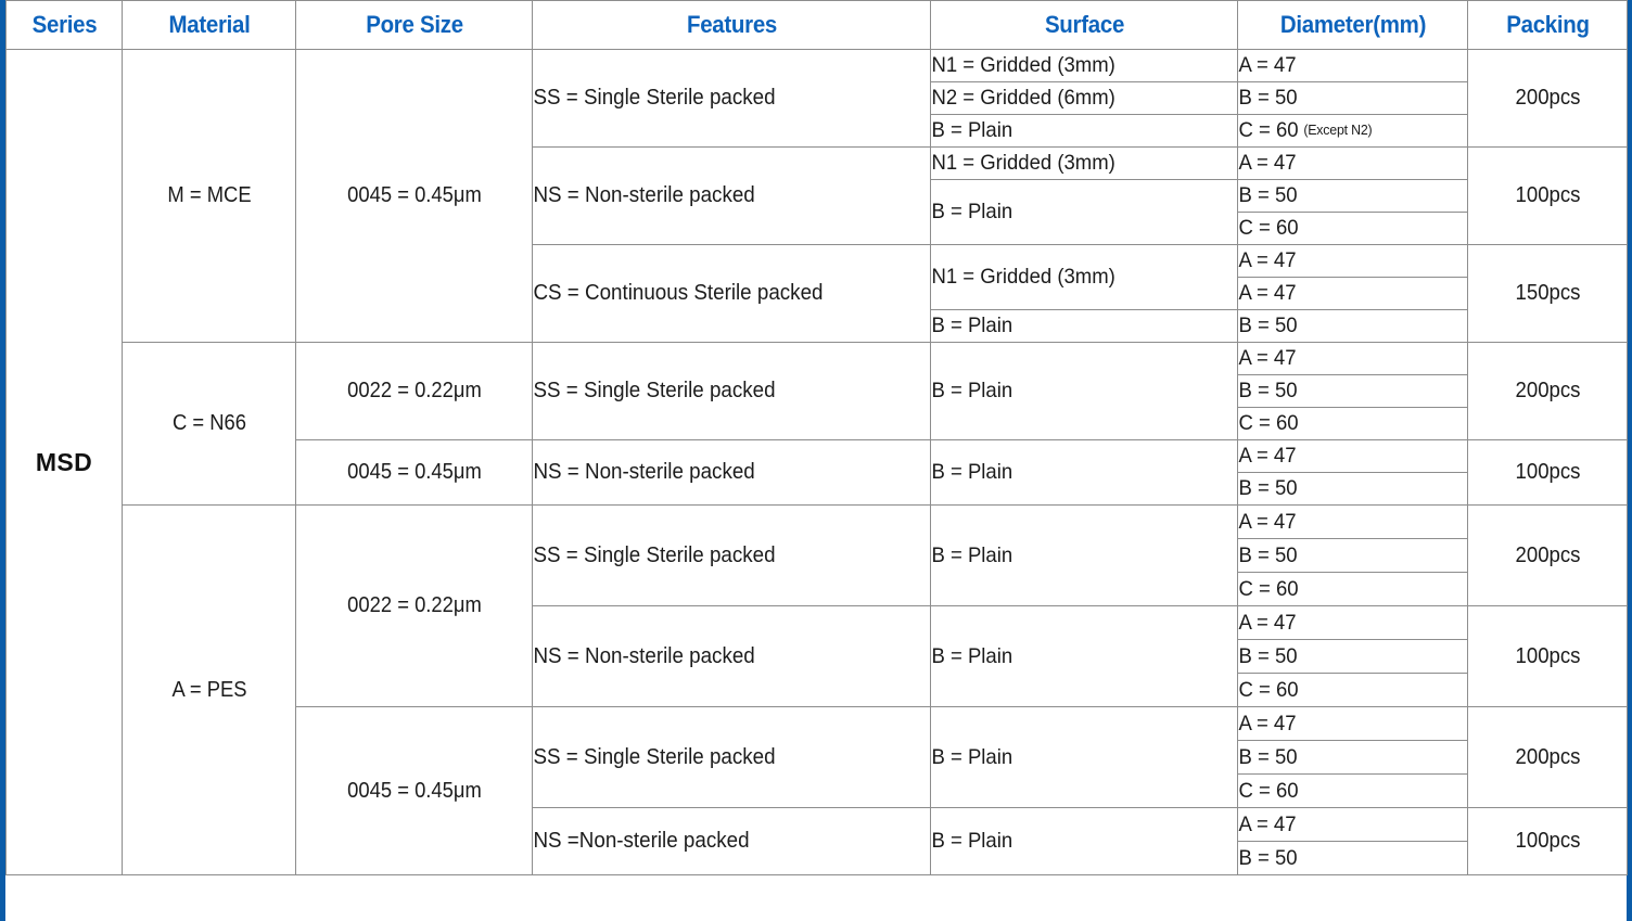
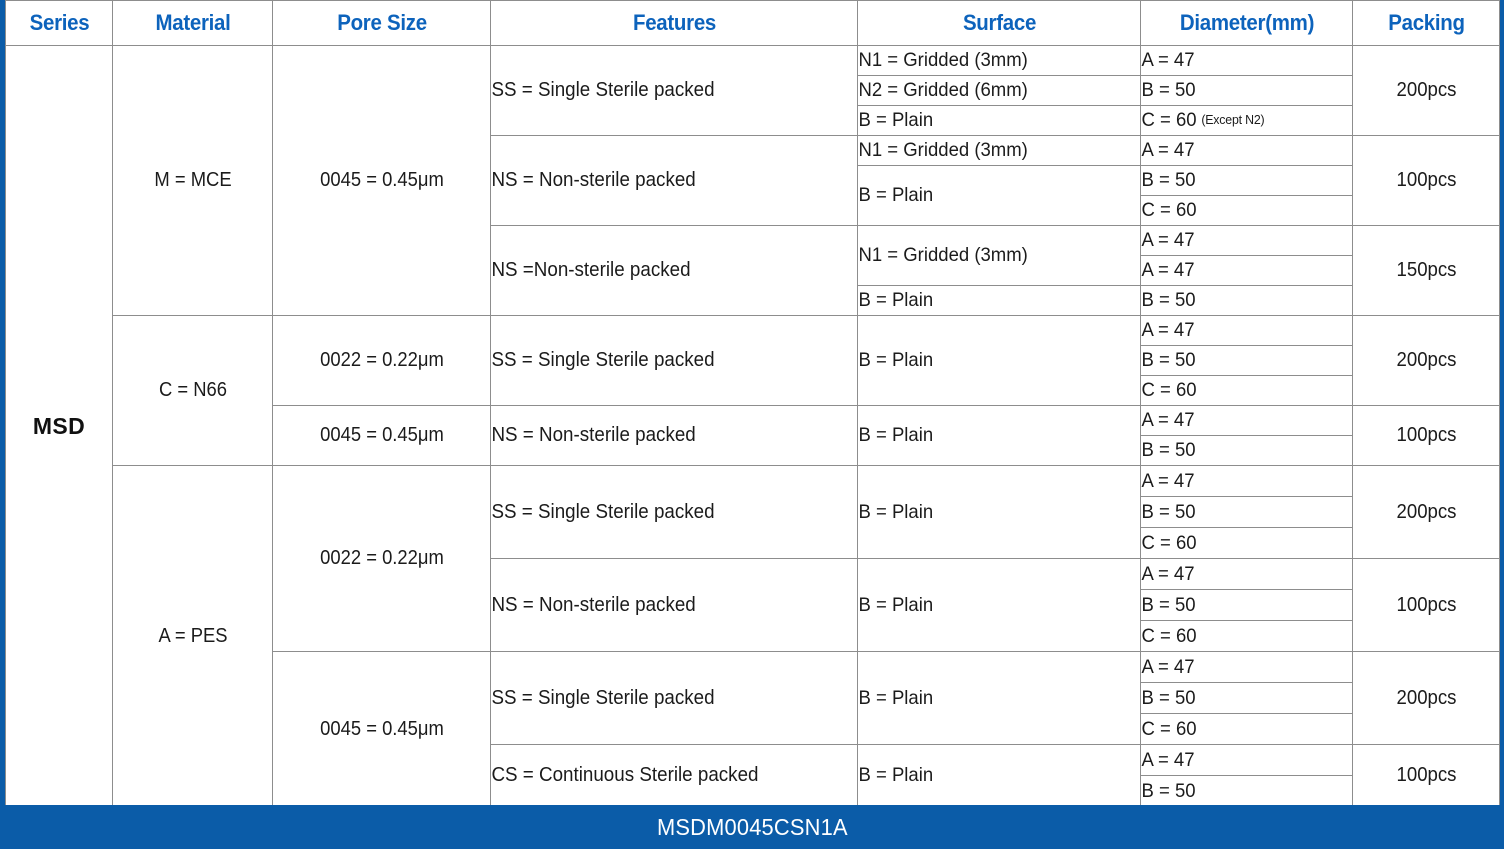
  Series	Material	Pore Size	Features	Surface	Diameter(mm)	Packing
  MSD	M = MCE	0045 = 0.45μm	SS = Single Sterile packed	N1 = Gridded (3mm)	A = 47	200pcs
  N2 = Gridded (6mm)	B = 50
  B = Plain	C = 60 (Except N2)
  NS = Non-sterile packed	N1 = Gridded (3mm)	A = 47	100pcs
  B = Plain	B = 50
  C = 60
- CS = Continuous Sterile packed	N1 = Gridded (3mm)	A = 47	150pcs
+ NS =Non-sterile packed	N1 = Gridded (3mm)	A = 47	150pcs
  A = 47
  B = Plain	B = 50
  C = N66	0022 = 0.22μm	SS = Single Sterile packed	B = Plain	A = 47	200pcs
  B = 50
  C = 60
  0045 = 0.45μm	NS = Non-sterile packed	B = Plain	A = 47	100pcs
  B = 50
  A = PES	0022 = 0.22μm	SS = Single Sterile packed	B = Plain	A = 47	200pcs
  B = 50
  C = 60
  NS = Non-sterile packed	B = Plain	A = 47	100pcs
  B = 50
  C = 60
  0045 = 0.45μm	SS = Single Sterile packed	B = Plain	A = 47	200pcs
  B = 50
  C = 60
- NS =Non-sterile packed	B = Plain	A = 47	100pcs
+ CS = Continuous Sterile packed	B = Plain	A = 47	100pcs
  B = 50
+ MSDM0045CSN1A
